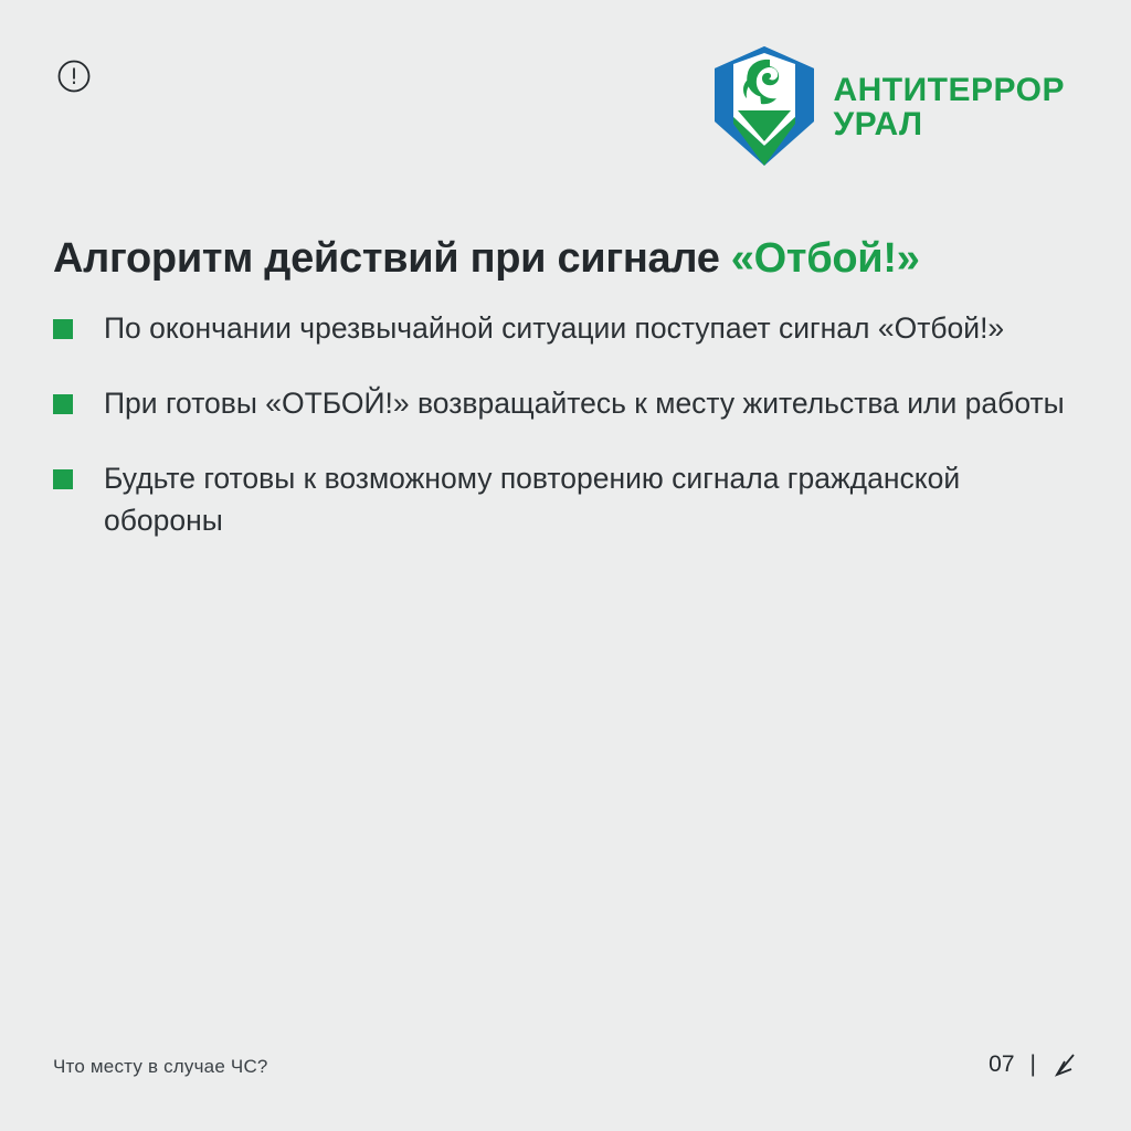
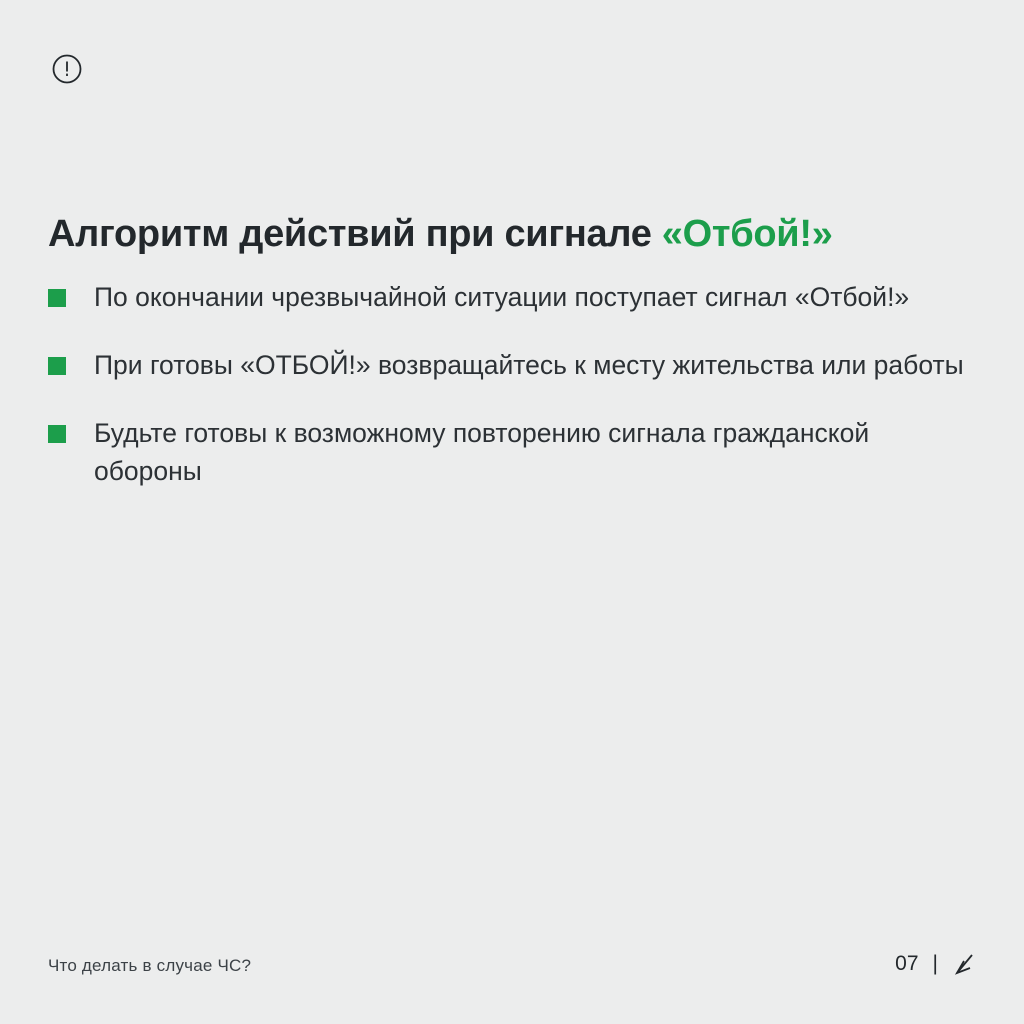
- АНТИТЕРРОР
- УРАЛ
  Алгоритм действий при сигнале «Отбой!»
  По окончании чрезвычайной ситуации поступает сигнал «Отбой!»
  При готовы «ОТБОЙ!» возвращайтесь к месту жительства или работы
  Будьте готовы к возможному повторению сигнала гражданской обороны
- Что месту в случае ЧС?
+ Что делать в случае ЧС?
  07
  |
